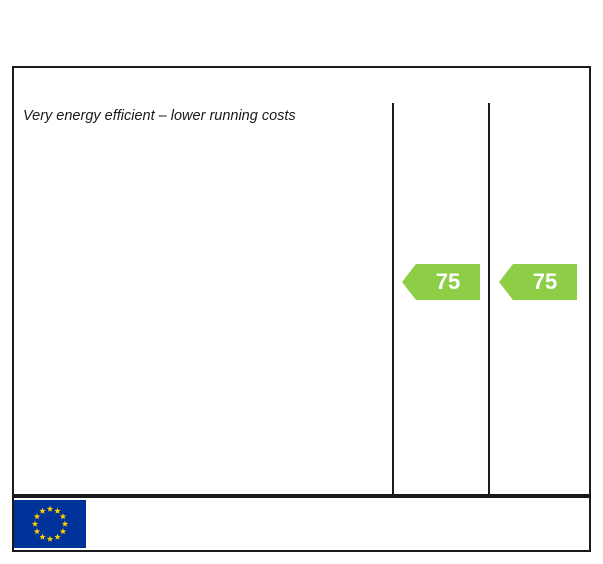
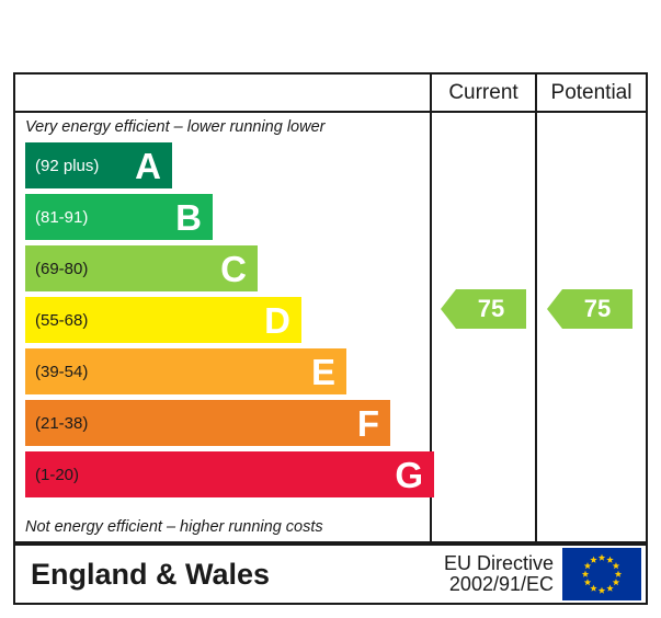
+ Current
+ Potential
- Very energy efficient – lower running costs
+ Very energy efficient – lower running lower
+ Not energy efficient – higher running costs
+ (92 plus)
+ A
+ (81-91)
+ B
+ (69-80)
+ C
+ (55-68)
+ D
+ (39-54)
+ E
+ (21-38)
+ F
+ (1-20)
+ G
  75
  75
+ England & Wales
+ EU Directive
+ 2002/91/EC
